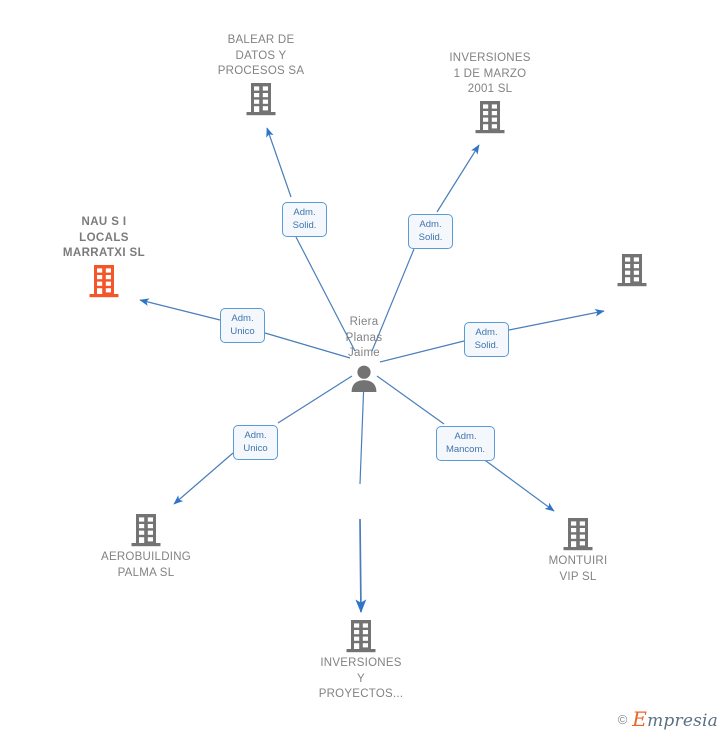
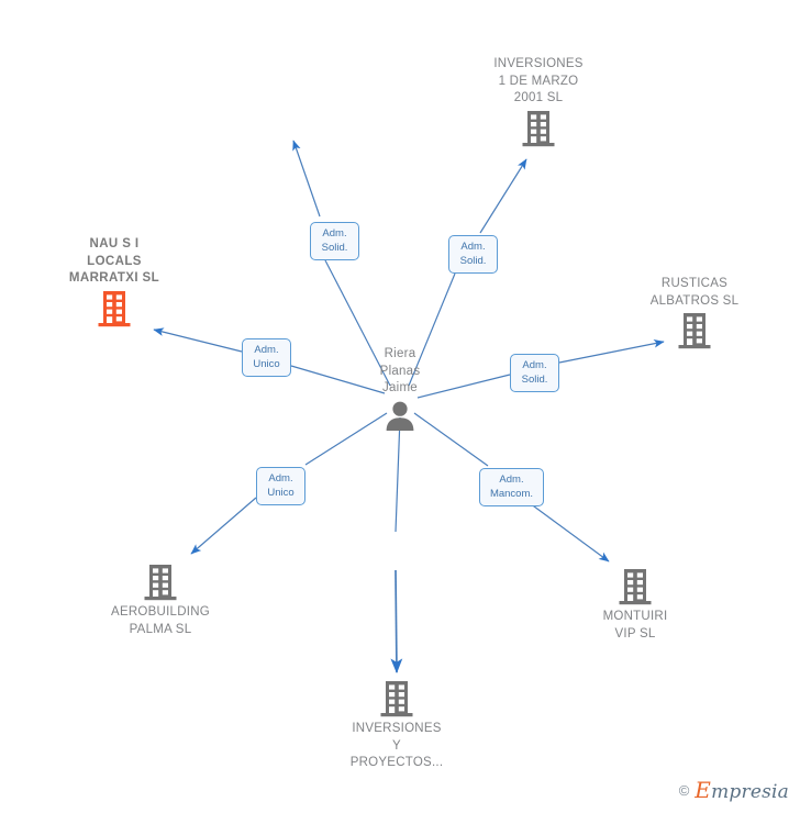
  Riera
  Planas
  Jaime
- BALEAR DE
- DATOS Y
- PROCESOS SA
  INVERSIONES
  1 DE MARZO
  2001 SL
+ RUSTICAS
+ ALBATROS SL
  NAU S I
  LOCALS
  MARRATXI SL
  AEROBUILDING
  PALMA SL
  INVERSIONES
  Y
  PROYECTOS...
  MONTUIRI
  VIP SL
  Adm.
  Solid.
  Adm.
  Solid.
  Adm.
  Solid.
  Adm.
  Unico
  Adm.
  Unico
  Adm.
  Mancom.
  ©
  Empresia
